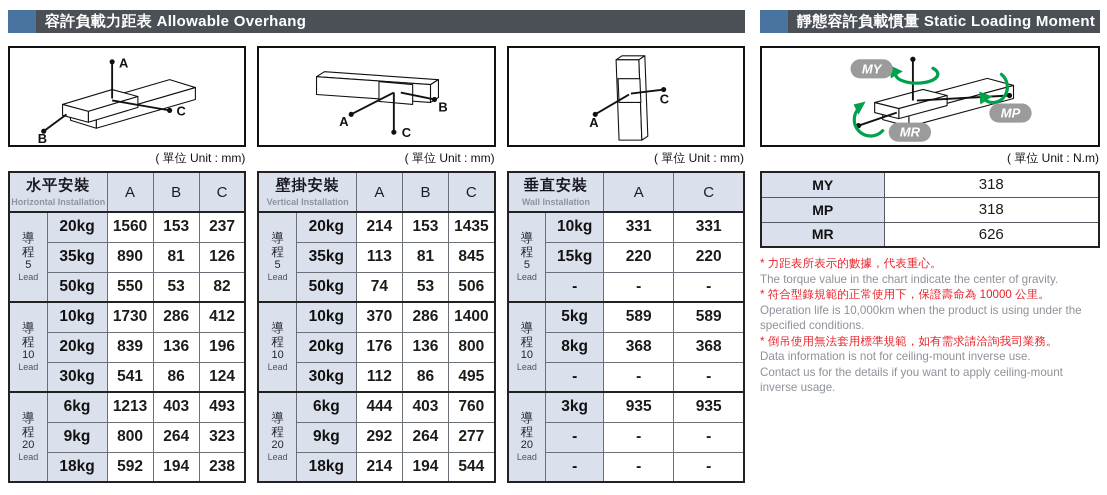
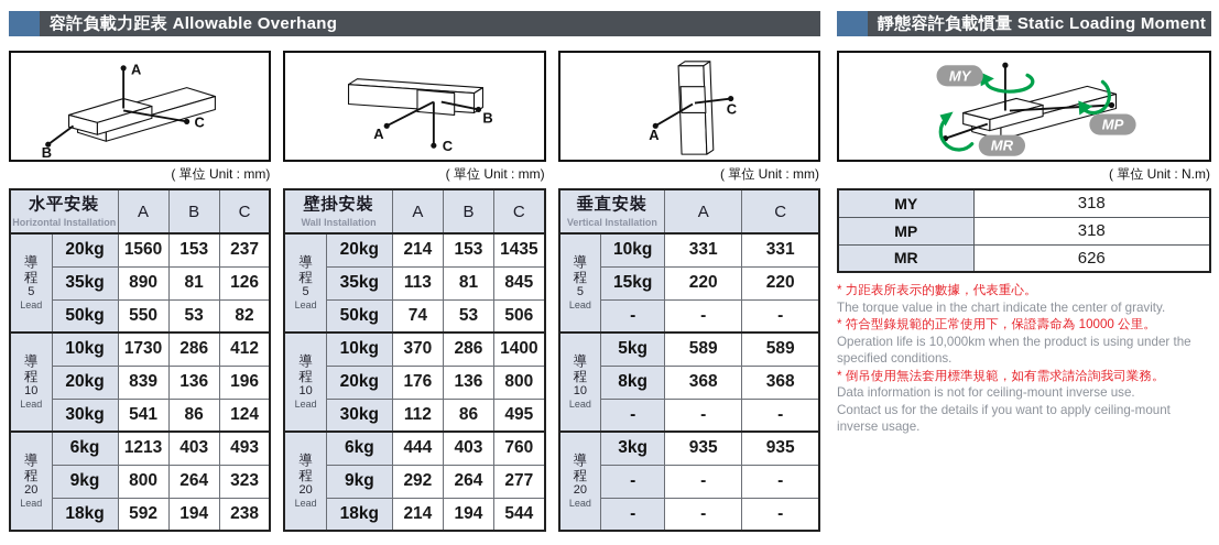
  容許負載力距表 Allowable Overhang
  A
  B
  C
  ( 單位 Unit : mm)
  水平安裝 Horizontal Installation	A	B	C
  導程 5 Lead	20kg	1560	153	237
  35kg	890	81	126
  50kg	550	53	82
  導程 10 Lead	10kg	1730	286	412
  20kg	839	136	196
  30kg	541	86	124
  導程 20 Lead	6kg	1213	403	493
  9kg	800	264	323
  18kg	592	194	238
  A
  B
  C
  ( 單位 Unit : mm)
- 壁掛安裝 Vertical Installation	A	B	C
+ 壁掛安裝 Wall Installation	A	B	C
  導程 5 Lead	20kg	214	153	1435
  35kg	113	81	845
  50kg	74	53	506
  導程 10 Lead	10kg	370	286	1400
  20kg	176	136	800
  30kg	112	86	495
  導程 20 Lead	6kg	444	403	760
  9kg	292	264	277
  18kg	214	194	544
  A
  C
  ( 單位 Unit : mm)
- 垂直安裝 Wall Installation	A	C
+ 垂直安裝 Vertical Installation	A	C
  導程 5 Lead	10kg	331	331
  15kg	220	220
  -	-	-
  導程 10 Lead	5kg	589	589
  8kg	368	368
  -	-	-
  導程 20 Lead	3kg	935	935
  -	-	-
  -	-	-
  靜態容許負載慣量 Static Loading Moment
  MY
  MP
  MR
  ( 單位 Unit : N.m)
  MY	318
  MP	318
  MR	626
  * 力距表所表示的數據，代表重心。
  The torque value in the chart indicate the center of gravity.
  * 符合型錄規範的正常使用下，保證壽命為 10000 公里。
  Operation life is 10,000km when the product is using under the specified conditions.
  * 倒吊使用無法套用標準規範，如有需求請洽詢我司業務。
  Data information is not for ceiling-mount inverse use.
  Contact us for the details if you want to apply ceiling-mount inverse usage.
